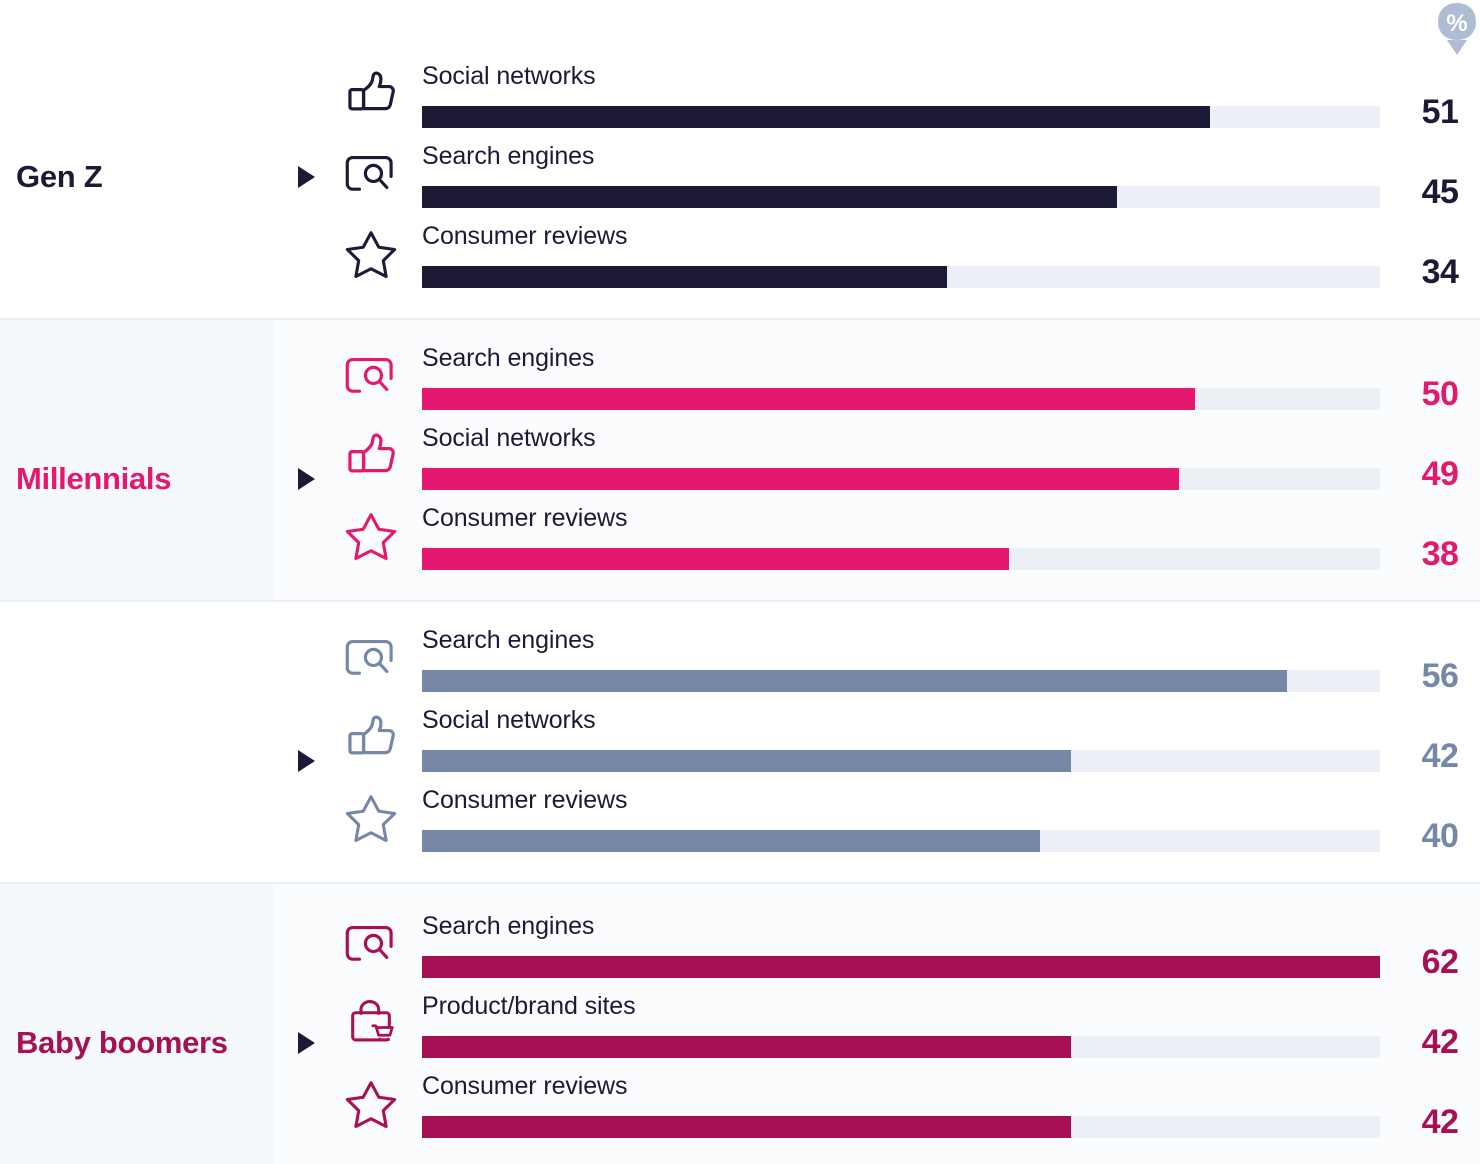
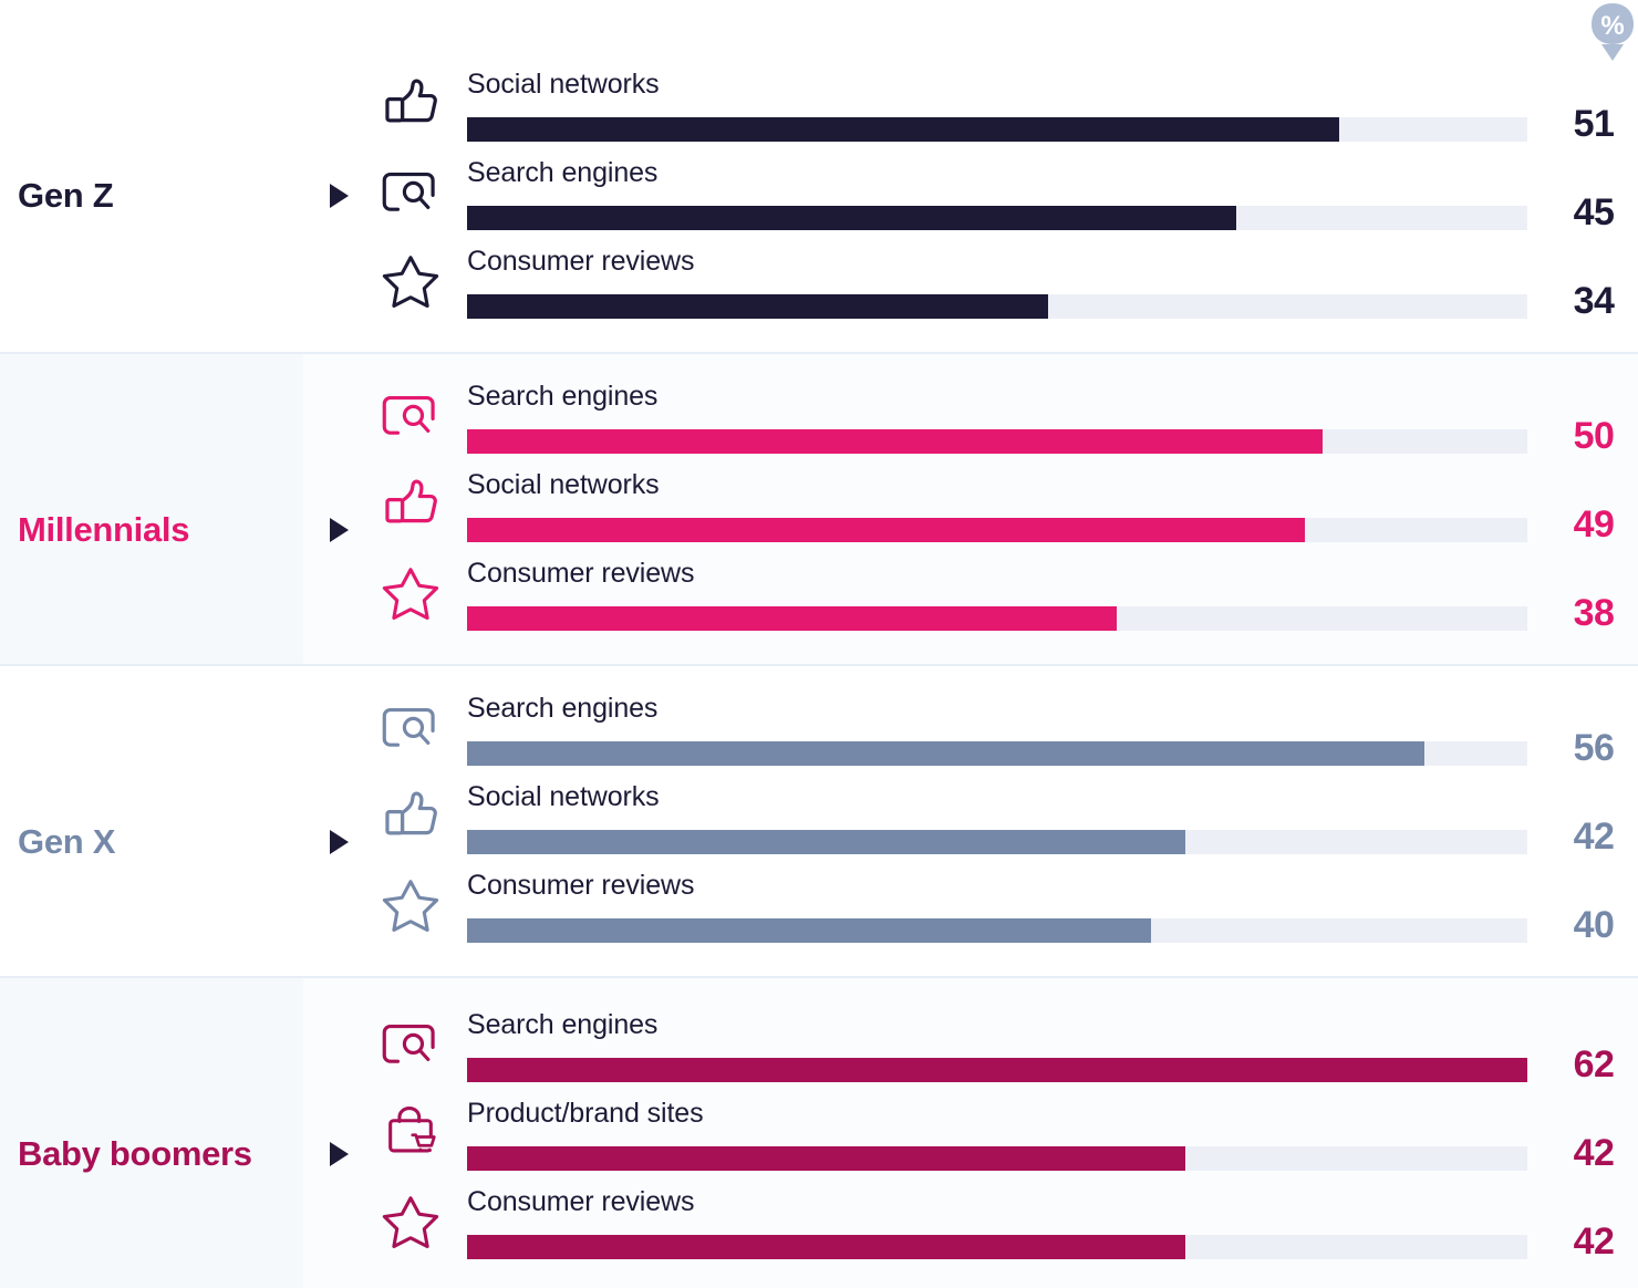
  %
  Gen Z
  Social networks
  51
  Search engines
  45
  Consumer reviews
  34
  Millennials
  Search engines
  50
  Social networks
  49
  Consumer reviews
  38
+ Gen X
  Search engines
  56
  Social networks
  42
  Consumer reviews
  40
  Baby boomers
  Search engines
  62
  Product/brand sites
  42
  Consumer reviews
  42
